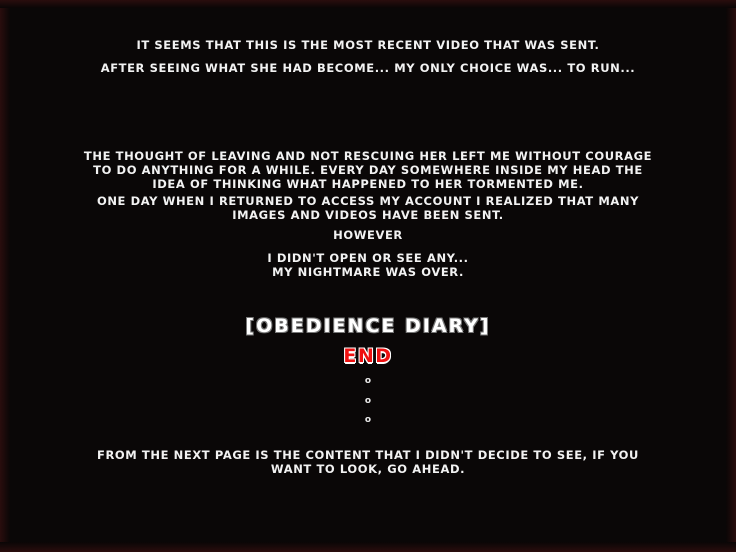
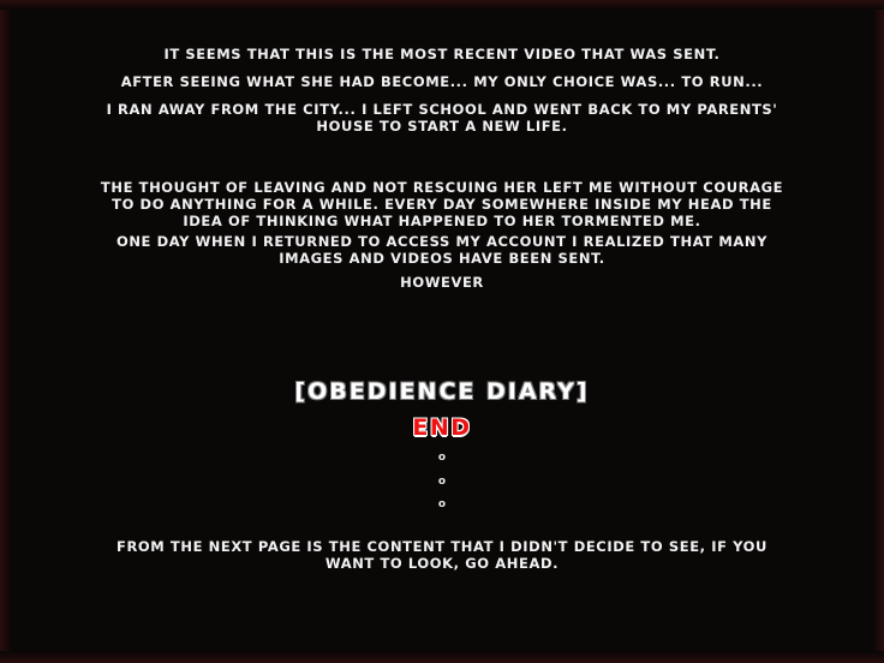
  IT SEEMS THAT THIS IS THE MOST RECENT VIDEO THAT WAS SENT.
  AFTER SEEING WHAT SHE HAD BECOME... MY ONLY CHOICE WAS... TO RUN...
+ I RAN AWAY FROM THE CITY... I LEFT SCHOOL AND WENT BACK TO MY PARENTS'
+ HOUSE TO START A NEW LIFE.
  THE THOUGHT OF LEAVING AND NOT RESCUING HER LEFT ME WITHOUT COURAGE
  TO DO ANYTHING FOR A WHILE. EVERY DAY SOMEWHERE INSIDE MY HEAD THE
  IDEA OF THINKING WHAT HAPPENED TO HER TORMENTED ME.
  ONE DAY WHEN I RETURNED TO ACCESS MY ACCOUNT I REALIZED THAT MANY
  IMAGES AND VIDEOS HAVE BEEN SENT.
  HOWEVER
- I DIDN'T OPEN OR SEE ANY...
- MY NIGHTMARE WAS OVER.
  [OBEDIENCE DIARY]
  END
  o
  o
  o
  FROM THE NEXT PAGE IS THE CONTENT THAT I DIDN'T DECIDE TO SEE, IF YOU
  WANT TO LOOK, GO AHEAD.
